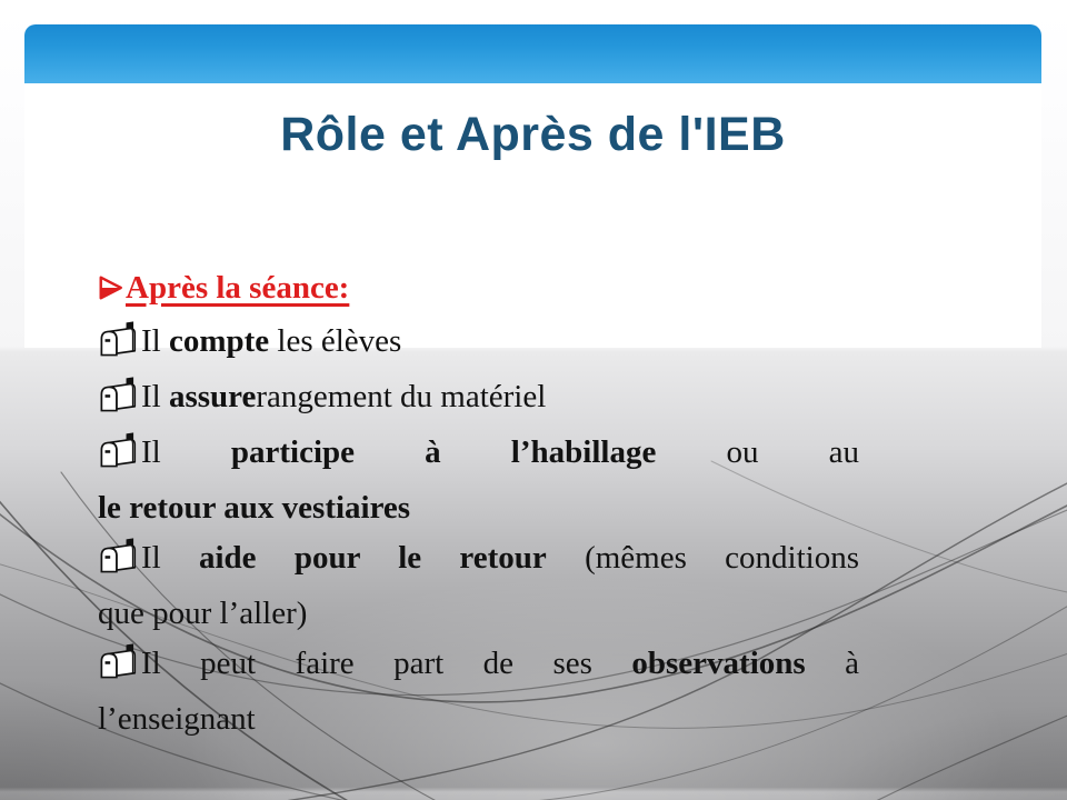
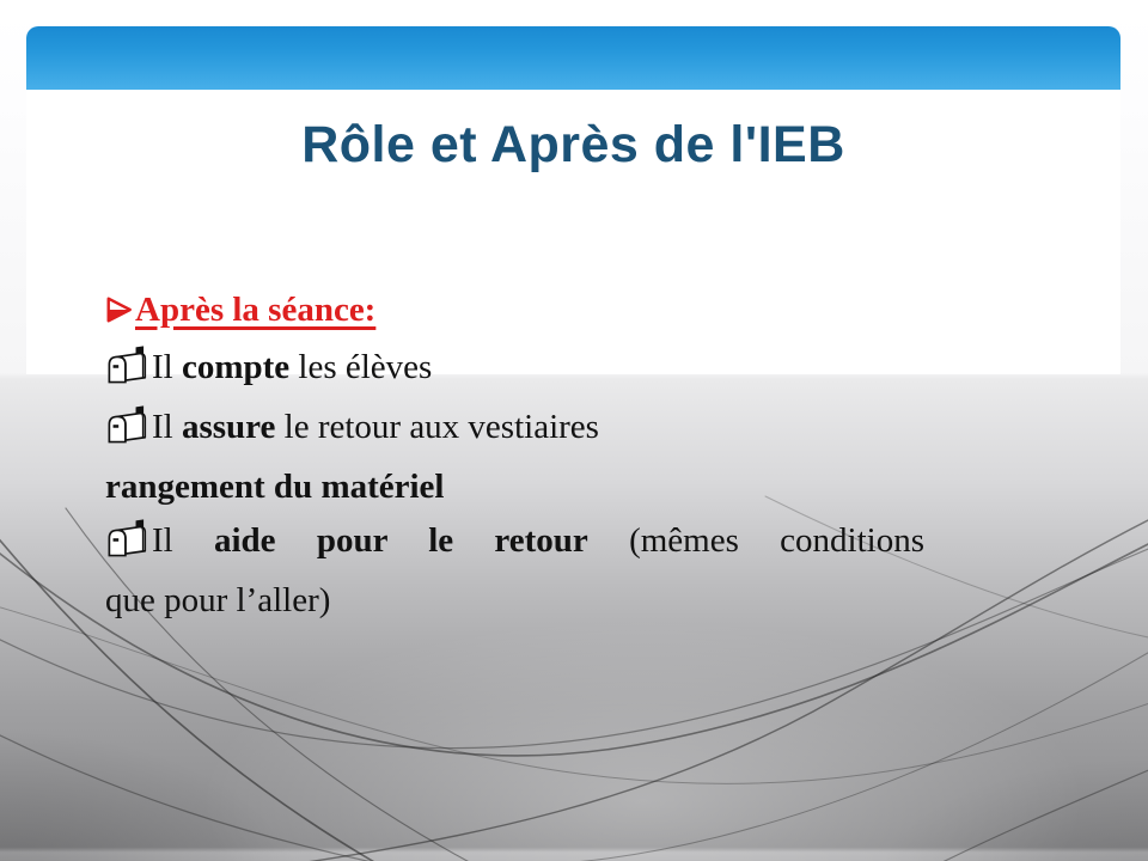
  Rôle et Après de l'IEB
  Après la séance:
  Il compte les élèves
- Il assurerangement du matériel
+ Il assure le retour aux vestiaires
- Il participe à l’habillage ou au
- le retour aux vestiaires
+ rangement du matériel
  Il aide pour le retour (mêmes conditions
  que pour l’aller)
- Il peut faire part de ses observations à
- l’enseignant
